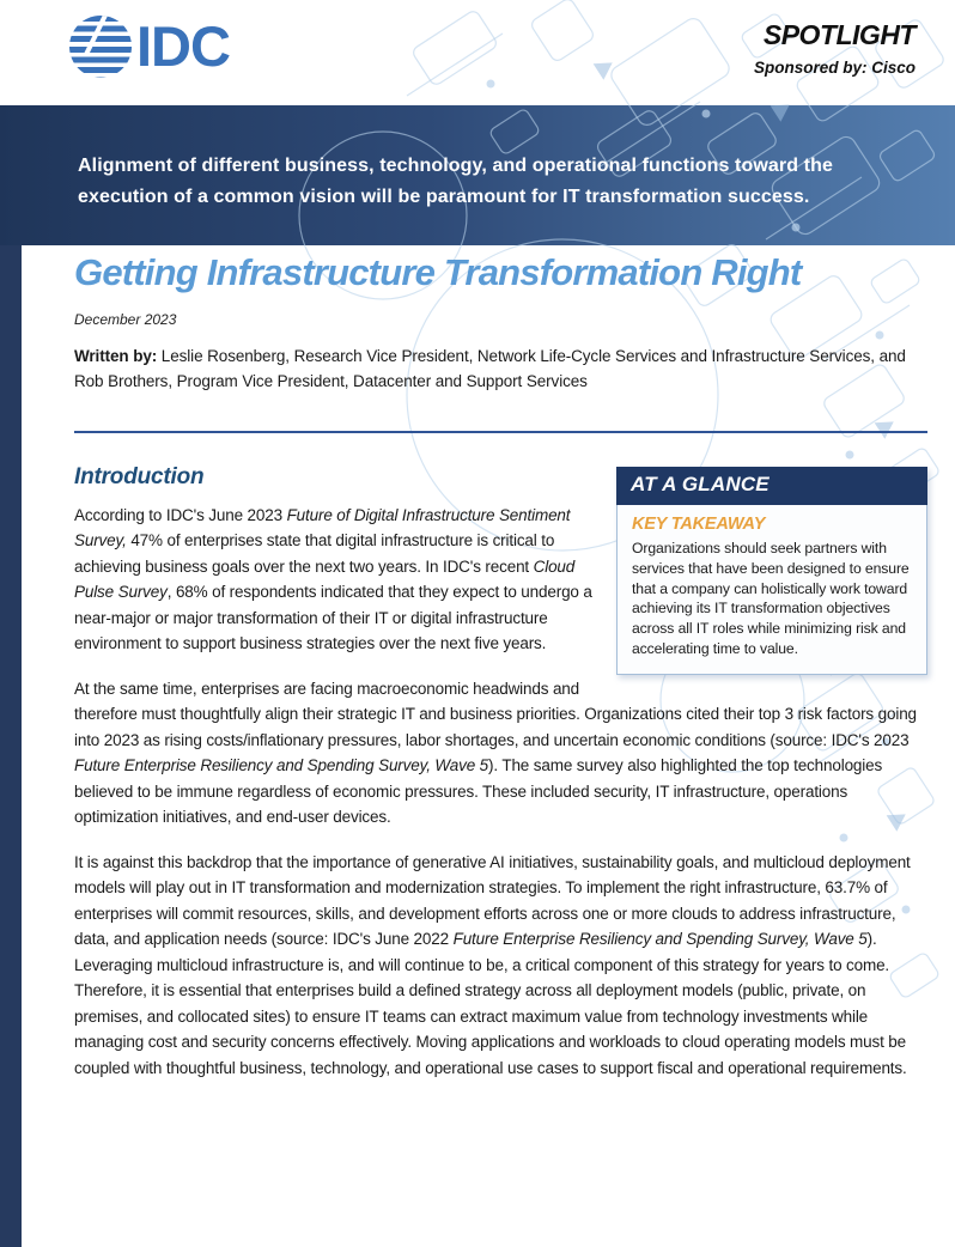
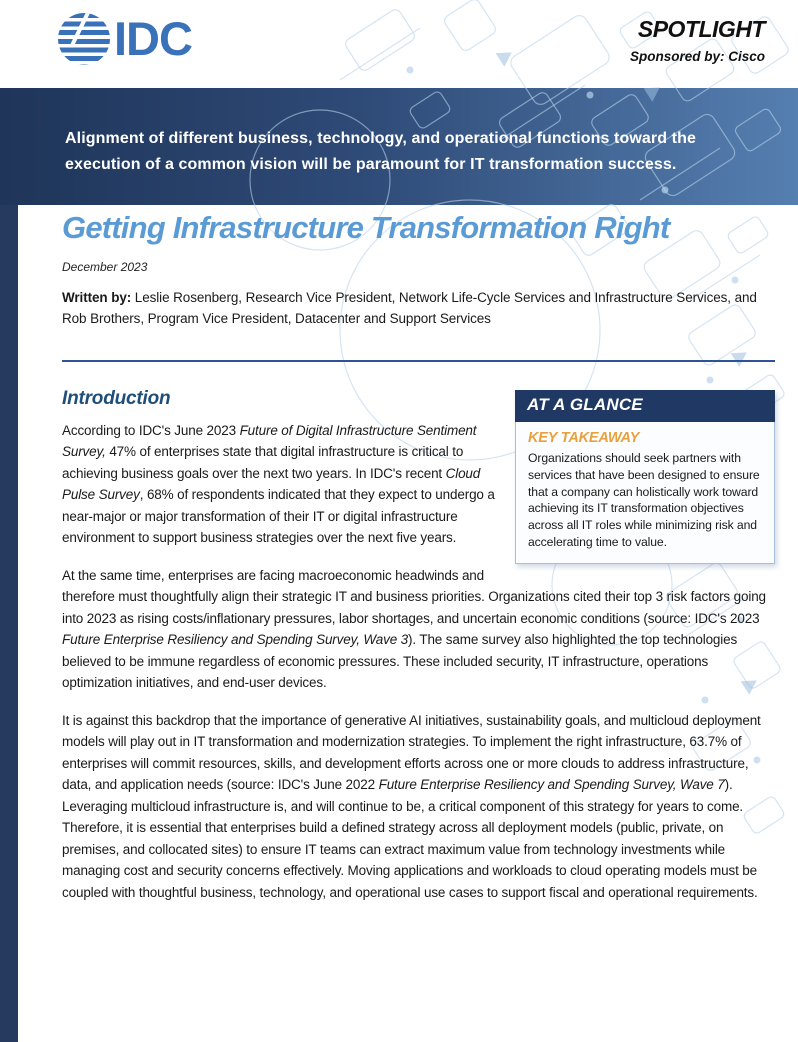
  IDC
  SPOTLIGHT
  Sponsored by: Cisco
  Alignment of different business, technology, and operational functions toward the
  execution of a common vision will be paramount for IT transformation success.
  Getting Infrastructure Transformation Right
  December 2023
  Written by: Leslie Rosenberg, Research Vice President, Network Life-Cycle Services and Infrastructure Services, and Rob Brothers, Program Vice President, Datacenter and Support Services
  AT A GLANCE
  KEY TAKEAWAY
  Organizations should seek partners with services that have been designed to ensure that a company can holistically work toward achieving its IT transformation objectives across all IT roles while minimizing risk and accelerating time to value.
  Introduction
  According to IDC's June 2023 Future of Digital Infrastructure Sentiment Survey, 47% of enterprises state that digital infrastructure is critical to achieving business goals over the next two years. In IDC's recent Cloud Pulse Survey, 68% of respondents indicated that they expect to undergo a near-major or major transformation of their IT or digital infrastructure environment to support business strategies over the next five years.
- At the same time, enterprises are facing macroeconomic headwinds and therefore must thoughtfully align their strategic IT and business priorities. Organizations cited their top 3 risk factors going into 2023 as rising costs/inflationary pressures, labor shortages, and uncertain economic conditions (source: IDC's 2023 Future Enterprise Resiliency and Spending Survey, Wave 5). The same survey also highlighted the top technologies believed to be immune regardless of economic pressures. These included security, IT infrastructure, operations optimization initiatives, and end-user devices.
+ At the same time, enterprises are facing macroeconomic headwinds and therefore must thoughtfully align their strategic IT and business priorities. Organizations cited their top 3 risk factors going into 2023 as rising costs/inflationary pressures, labor shortages, and uncertain economic conditions (source: IDC's 2023 Future Enterprise Resiliency and Spending Survey, Wave 3). The same survey also highlighted the top technologies believed to be immune regardless of economic pressures. These included security, IT infrastructure, operations optimization initiatives, and end-user devices.
- It is against this backdrop that the importance of generative AI initiatives, sustainability goals, and multicloud deployment models will play out in IT transformation and modernization strategies. To implement the right infrastructure, 63.7% of enterprises will commit resources, skills, and development efforts across one or more clouds to address infrastructure, data, and application needs (source: IDC's June 2022 Future Enterprise Resiliency and Spending Survey, Wave 5). Leveraging multicloud infrastructure is, and will continue to be, a critical component of this strategy for years to come. Therefore, it is essential that enterprises build a defined strategy across all deployment models (public, private, on premises, and collocated sites) to ensure IT teams can extract maximum value from technology investments while managing cost and security concerns effectively. Moving applications and workloads to cloud operating models must be coupled with thoughtful business, technology, and operational use cases to support fiscal and operational requirements.
+ It is against this backdrop that the importance of generative AI initiatives, sustainability goals, and multicloud deployment models will play out in IT transformation and modernization strategies. To implement the right infrastructure, 63.7% of enterprises will commit resources, skills, and development efforts across one or more clouds to address infrastructure, data, and application needs (source: IDC's June 2022 Future Enterprise Resiliency and Spending Survey, Wave 7). Leveraging multicloud infrastructure is, and will continue to be, a critical component of this strategy for years to come. Therefore, it is essential that enterprises build a defined strategy across all deployment models (public, private, on premises, and collocated sites) to ensure IT teams can extract maximum value from technology investments while managing cost and security concerns effectively. Moving applications and workloads to cloud operating models must be coupled with thoughtful business, technology, and operational use cases to support fiscal and operational requirements.
